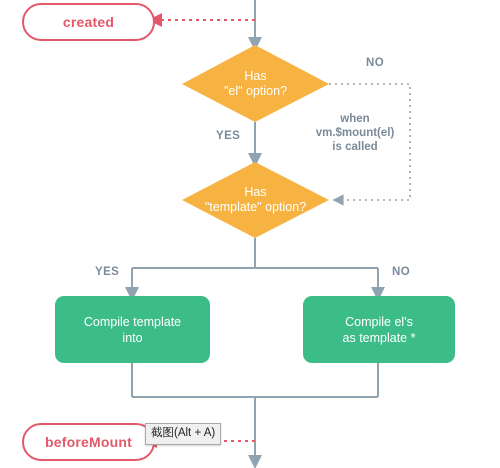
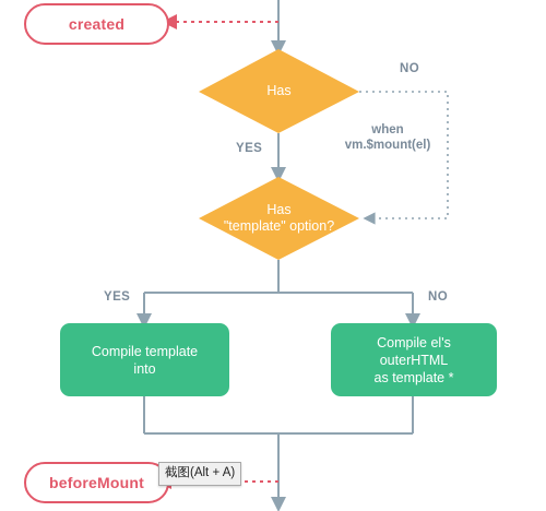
  created
  Has
- "el" option?
  Has
  "template" option?
  Compile template
  into
  Compile el's
+ outerHTML
  as template *
  beforeMount
  NO
  YES
  YES
  NO
  when
  vm.$mount(el)
- is called
  截图(Alt + A)
